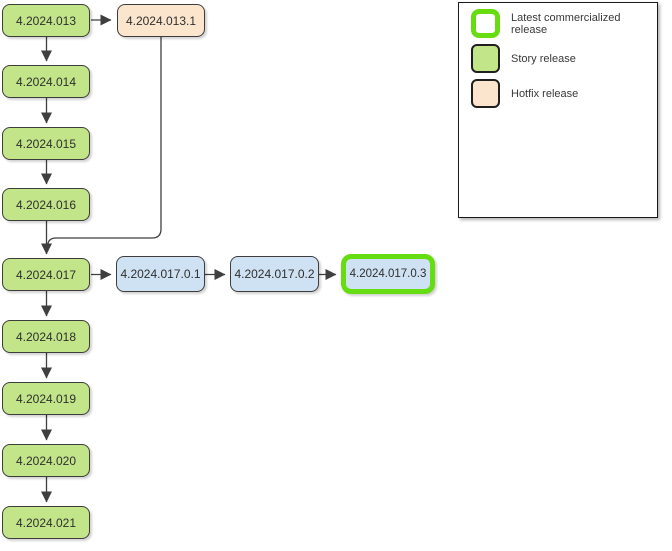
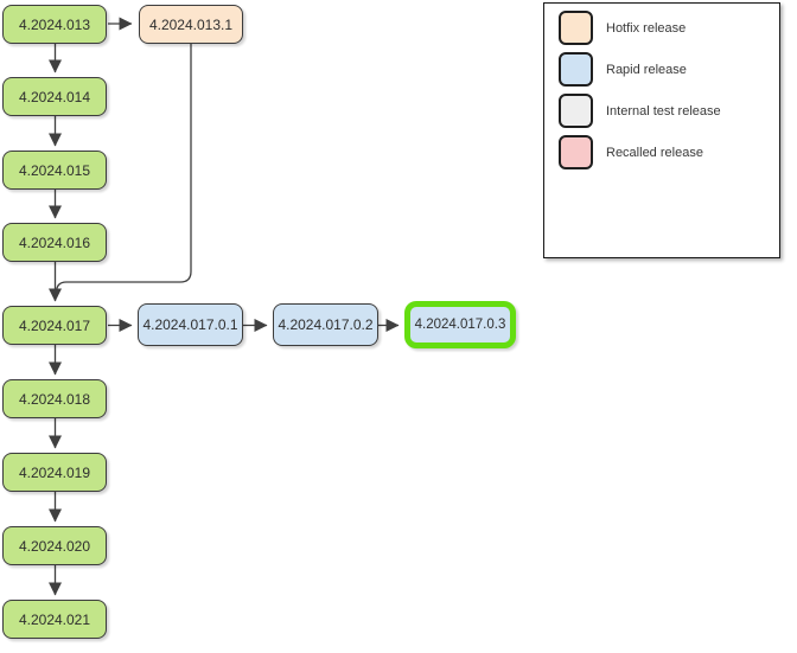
  4.2024.013
  4.2024.013.1
  4.2024.014
  4.2024.015
  4.2024.016
  4.2024.017
  4.2024.017.0.1
  4.2024.017.0.2
  4.2024.017.0.3
  4.2024.018
  4.2024.019
  4.2024.020
  4.2024.021
- Latest commercialized release
- Story release
  Hotfix release
+ Rapid release
+ Internal test release
+ Recalled release
